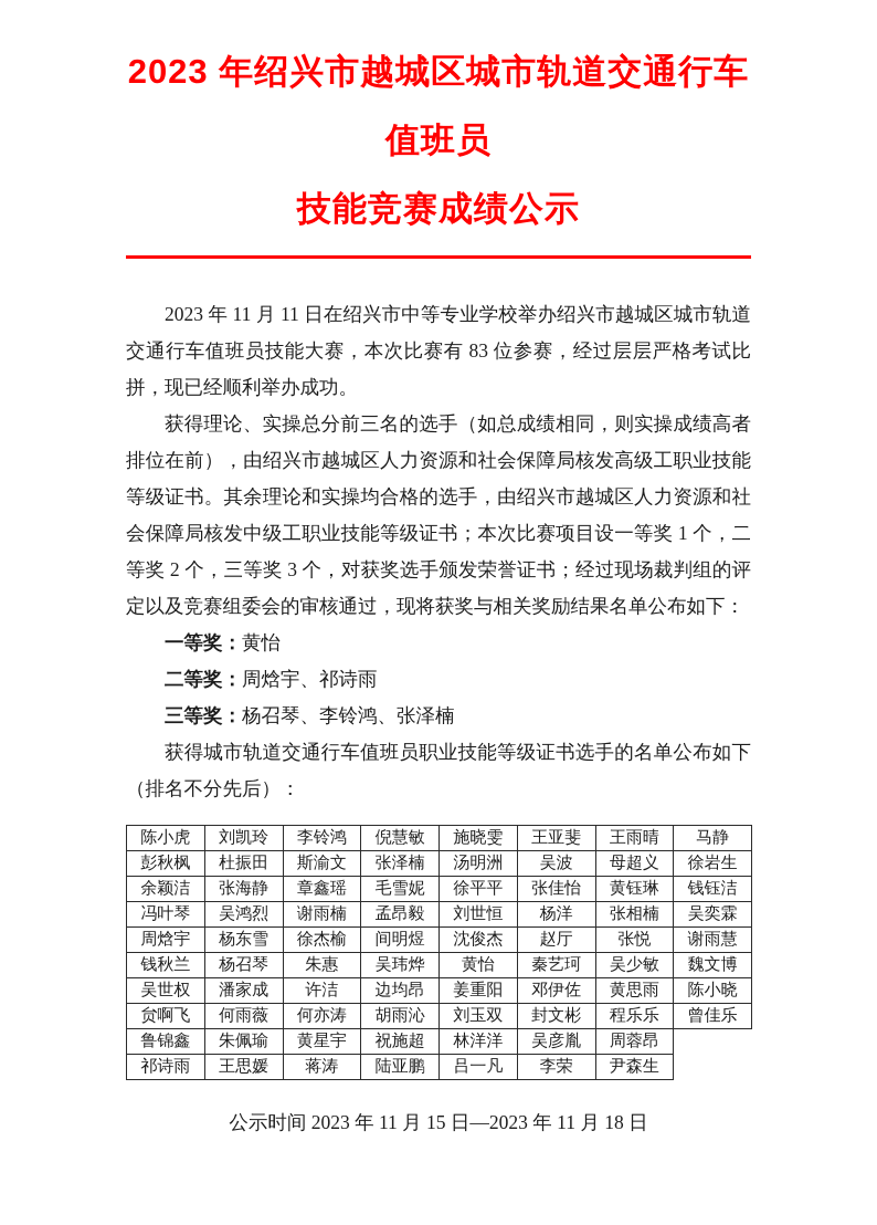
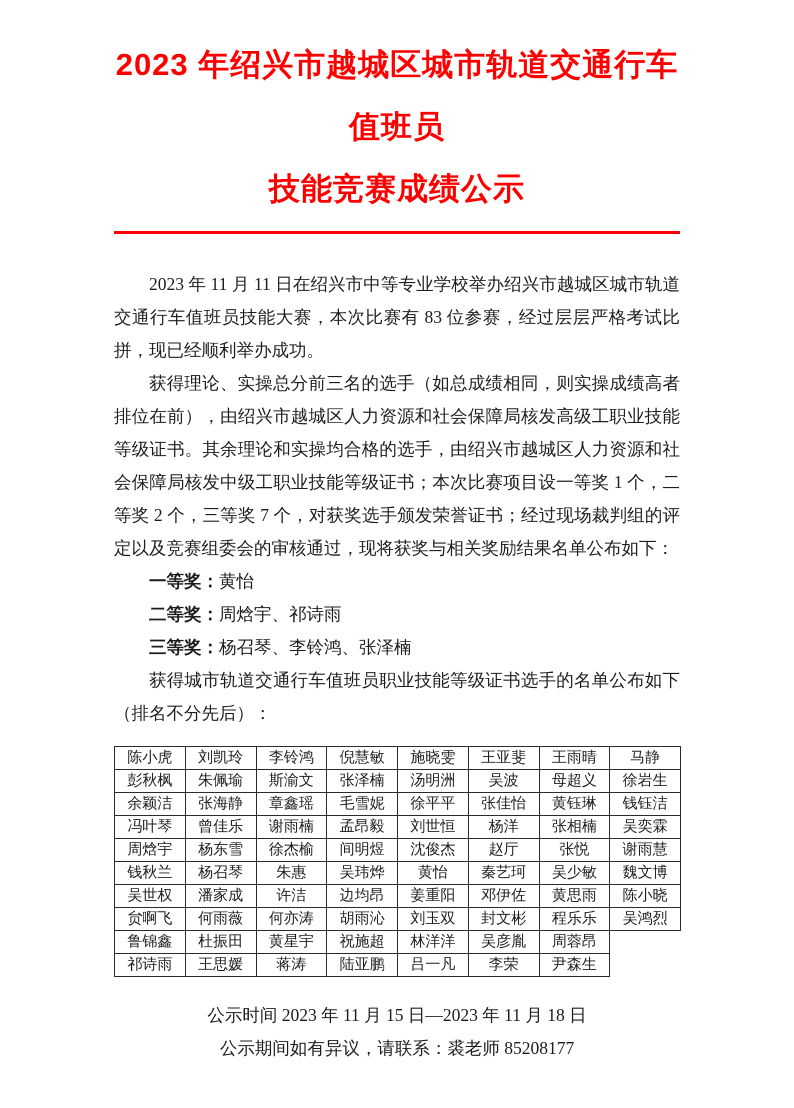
  2023 年绍兴市越城区城市轨道交通行车值班员
  技能竞赛成绩公示
  2023 年 11 月 11 日在绍兴市中等专业学校举办绍兴市越城区城市轨道交通行车值班员技能大赛，本次比赛有 83 位参赛，经过层层严格考试比拼，现已经顺利举办成功。
- 获得理论、实操总分前三名的选手（如总成绩相同，则实操成绩高者排位在前），由绍兴市越城区人力资源和社会保障局核发高级工职业技能等级证书。其余理论和实操均合格的选手，由绍兴市越城区人力资源和社会保障局核发中级工职业技能等级证书；本次比赛项目设一等奖 1 个，二等奖 2 个，三等奖 3 个，对获奖选手颁发荣誉证书；经过现场裁判组的评定以及竞赛组委会的审核通过，现将获奖与相关奖励结果名单公布如下：
+ 获得理论、实操总分前三名的选手（如总成绩相同，则实操成绩高者排位在前），由绍兴市越城区人力资源和社会保障局核发高级工职业技能等级证书。其余理论和实操均合格的选手，由绍兴市越城区人力资源和社会保障局核发中级工职业技能等级证书；本次比赛项目设一等奖 1 个，二等奖 2 个，三等奖 7 个，对获奖选手颁发荣誉证书；经过现场裁判组的评定以及竞赛组委会的审核通过，现将获奖与相关奖励结果名单公布如下：
  一等奖：黄怡
  二等奖：周焓宇、祁诗雨
  三等奖：杨召琴、李铃鸿、张泽楠
  获得城市轨道交通行车值班员职业技能等级证书选手的名单公布如下（排名不分先后）：
  陈小虎	刘凯玲	李铃鸿	倪慧敏	施晓雯	王亚斐	王雨晴	马静
- 彭秋枫	杜振田	斯渝文	张泽楠	汤明洲	吴波	母超义	徐岩生
+ 彭秋枫	朱佩瑜	斯渝文	张泽楠	汤明洲	吴波	母超义	徐岩生
  余颖洁	张海静	章鑫瑶	毛雪妮	徐平平	张佳怡	黄钰琳	钱钰洁
- 冯叶琴	吴鸿烈	谢雨楠	孟昂毅	刘世恒	杨洋	张相楠	吴奕霖
+ 冯叶琴	曾佳乐	谢雨楠	孟昂毅	刘世恒	杨洋	张相楠	吴奕霖
  周焓宇	杨东雪	徐杰榆	间明煜	沈俊杰	赵厅	张悦	谢雨慧
  钱秋兰	杨召琴	朱惠	吴玮烨	黄怡	秦艺珂	吴少敏	魏文博
  吴世权	潘家成	许洁	边均昂	姜重阳	邓伊佐	黄思雨	陈小晓
- 贠啊飞	何雨薇	何亦涛	胡雨沁	刘玉双	封文彬	程乐乐	曾佳乐
+ 贠啊飞	何雨薇	何亦涛	胡雨沁	刘玉双	封文彬	程乐乐	吴鸿烈
- 鲁锦鑫	朱佩瑜	黄星宇	祝施超	林洋洋	吴彦胤	周蓉昂
+ 鲁锦鑫	杜振田	黄星宇	祝施超	林洋洋	吴彦胤	周蓉昂
  祁诗雨	王思媛	蒋涛	陆亚鹏	吕一凡	李荣	尹森生
  公示时间 2023 年 11 月 15 日—2023 年 11 月 18 日
+ 公示期间如有异议，请联系：裘老师 85208177
